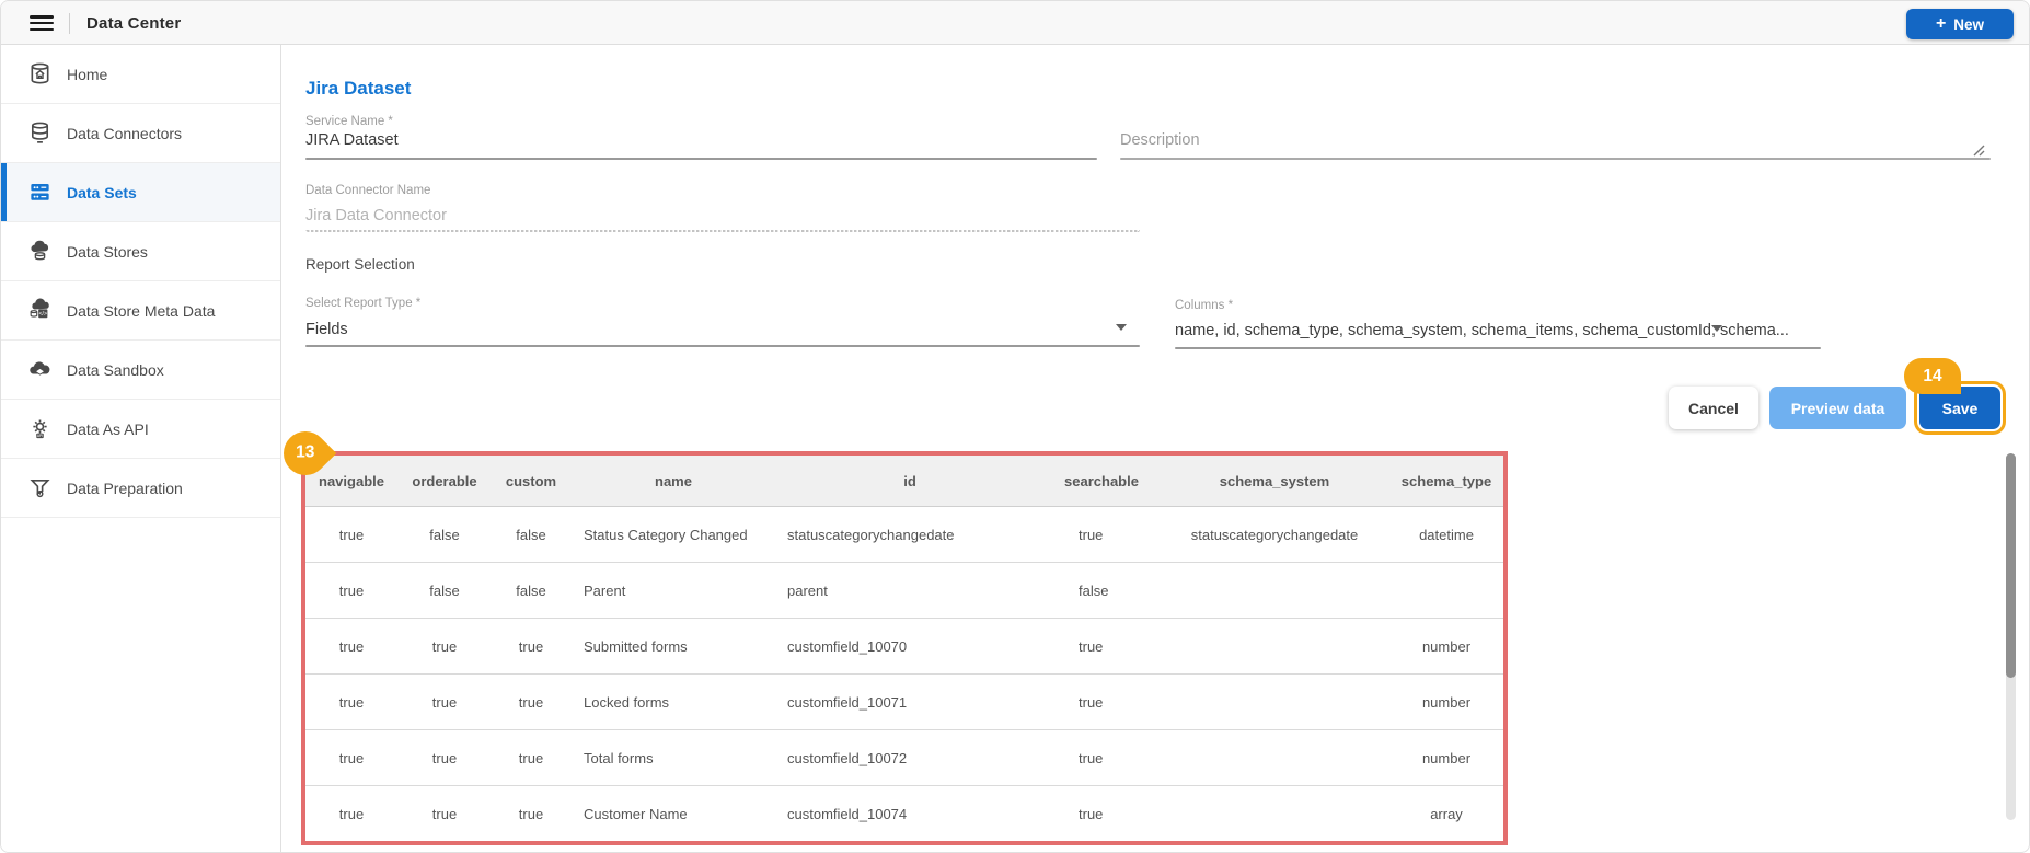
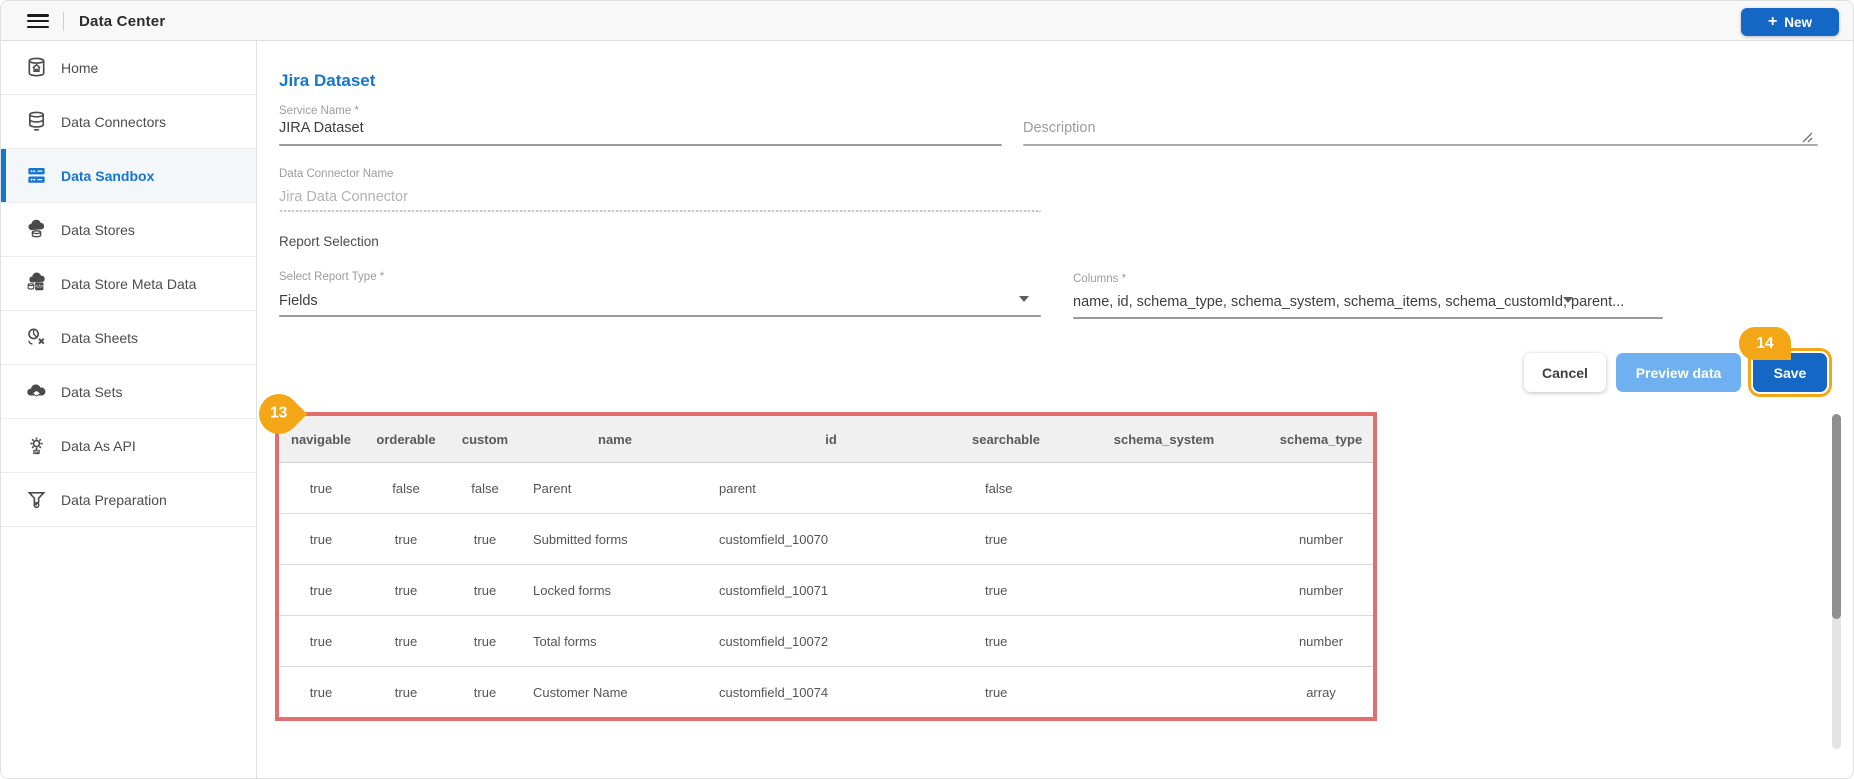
  Data Center
  +
  New
  Home
  Data Connectors
- Data Sets
+ Data Sandbox
  Data Stores
  Data Store Meta Data
+ Data Sheets
- Data Sandbox
+ Data Sets
  Data As API
  Data Preparation
  Jira Dataset
  Service Name *
  JIRA Dataset
  Description
  Data Connector Name
  Jira Data Connector
  Report Selection
  Select Report Type *
  Fields
  Columns *
- name, id, schema_type, schema_system, schema_items, schema_customId, schema...
+ name, id, schema_type, schema_system, schema_items, schema_customId, parent...
  Cancel
  Preview data
  Save
  14
  navigable	orderable	custom	name	id	searchable	schema_system	schema_type
- true	false	false	Status Category Changed	statuscategorychangedate	true	statuscategorychangedate	datetime
  true	false	false	Parent	parent	false
  true	true	true	Submitted forms	customfield_10070	true		number
  true	true	true	Locked forms	customfield_10071	true		number
  true	true	true	Total forms	customfield_10072	true		number
  true	true	true	Customer Name	customfield_10074	true		array
